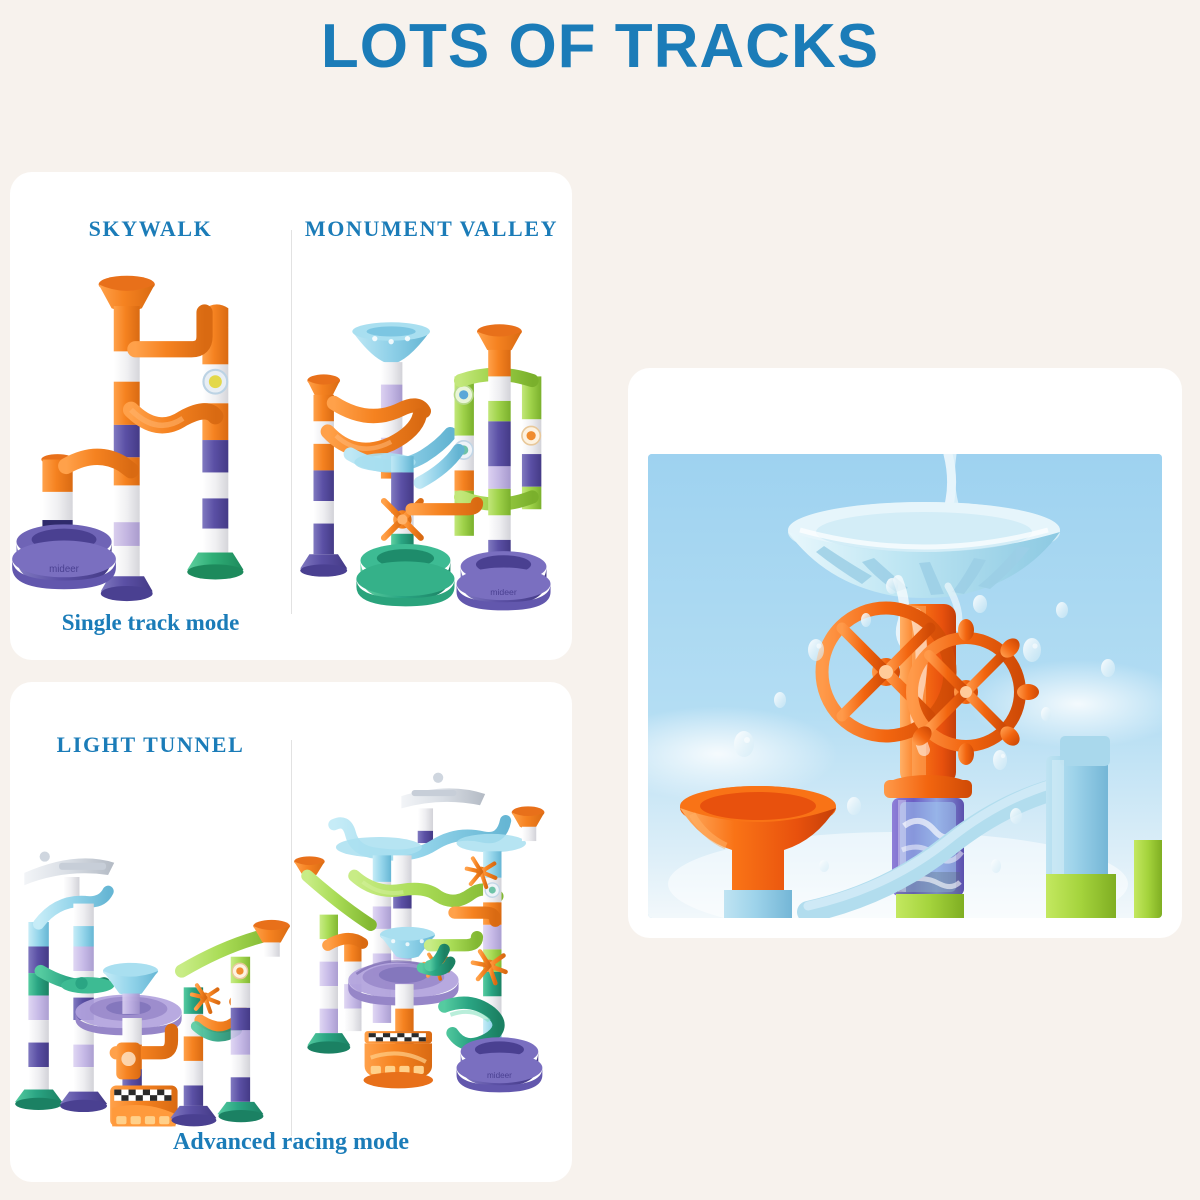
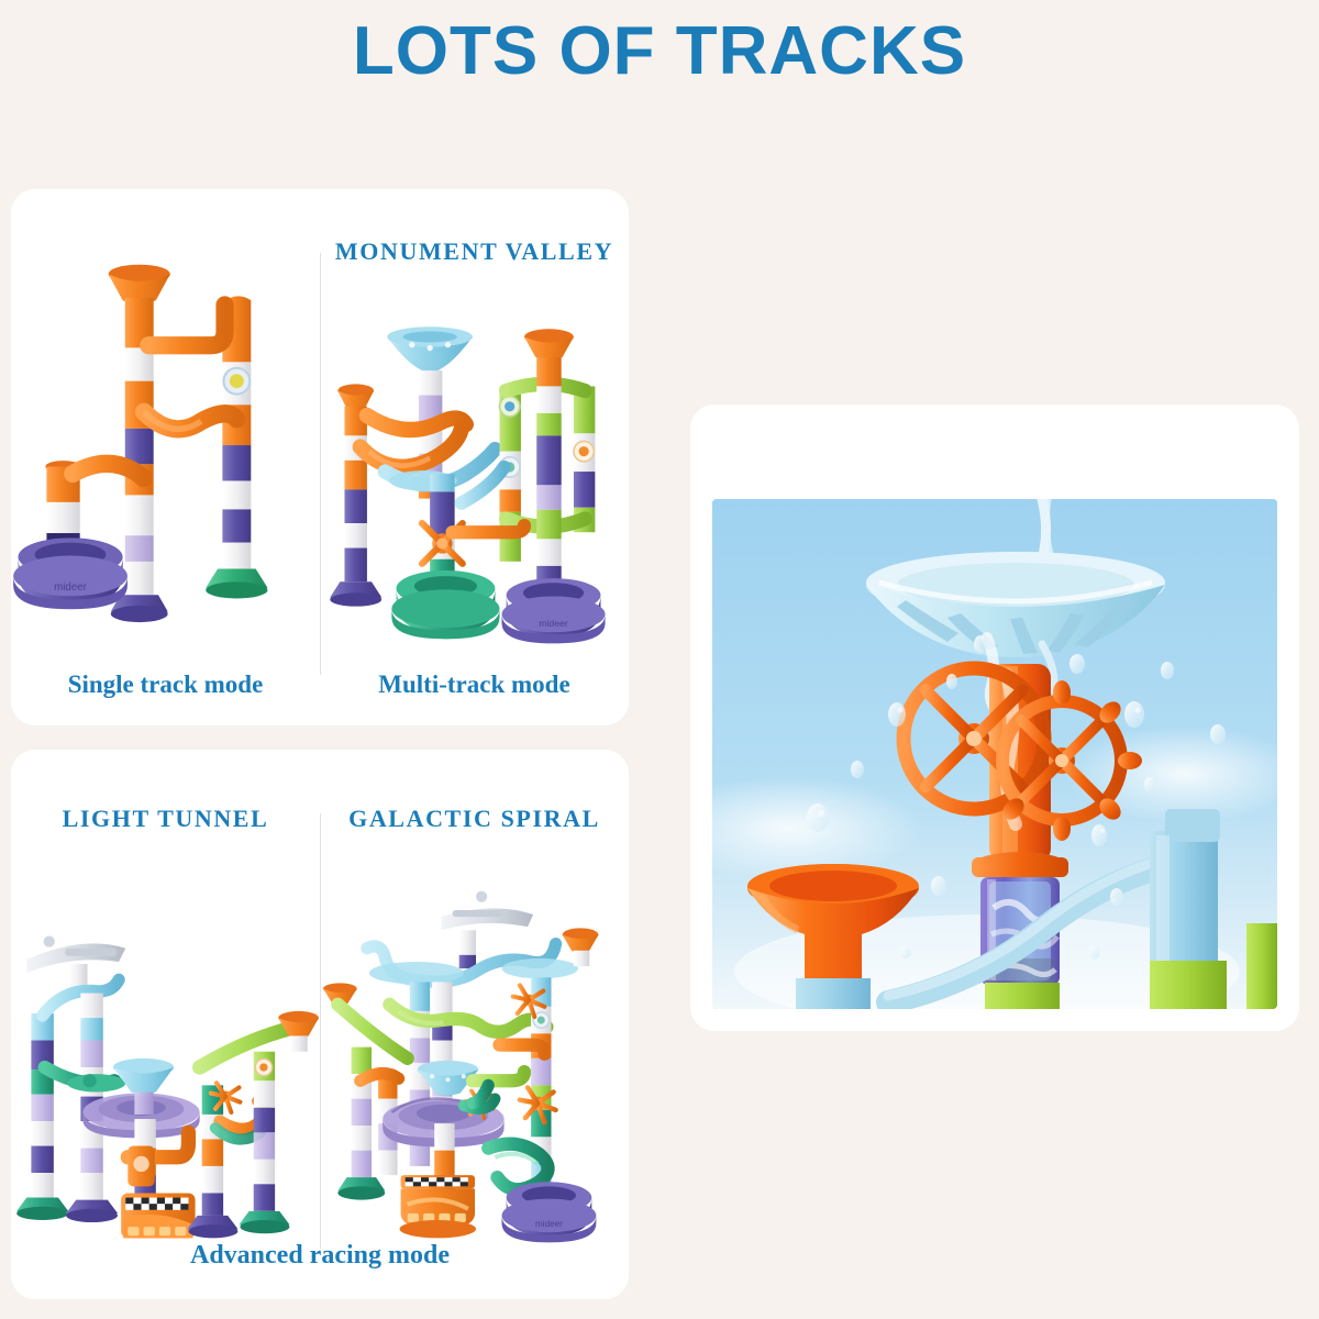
  LOTS OF TRACKS
- SKYWALK
  mideer
  Single track mode
  MONUMENT VALLEY
  mideer
+ Multi-track mode
  LIGHT TUNNEL
+ GALACTIC SPIRAL
  mideer
  Advanced racing mode
